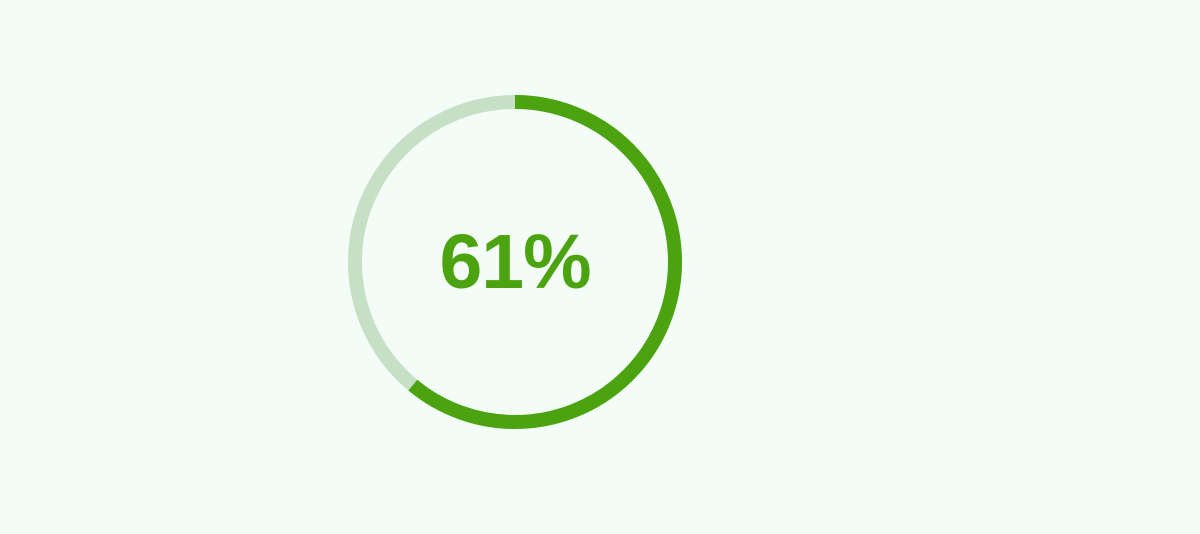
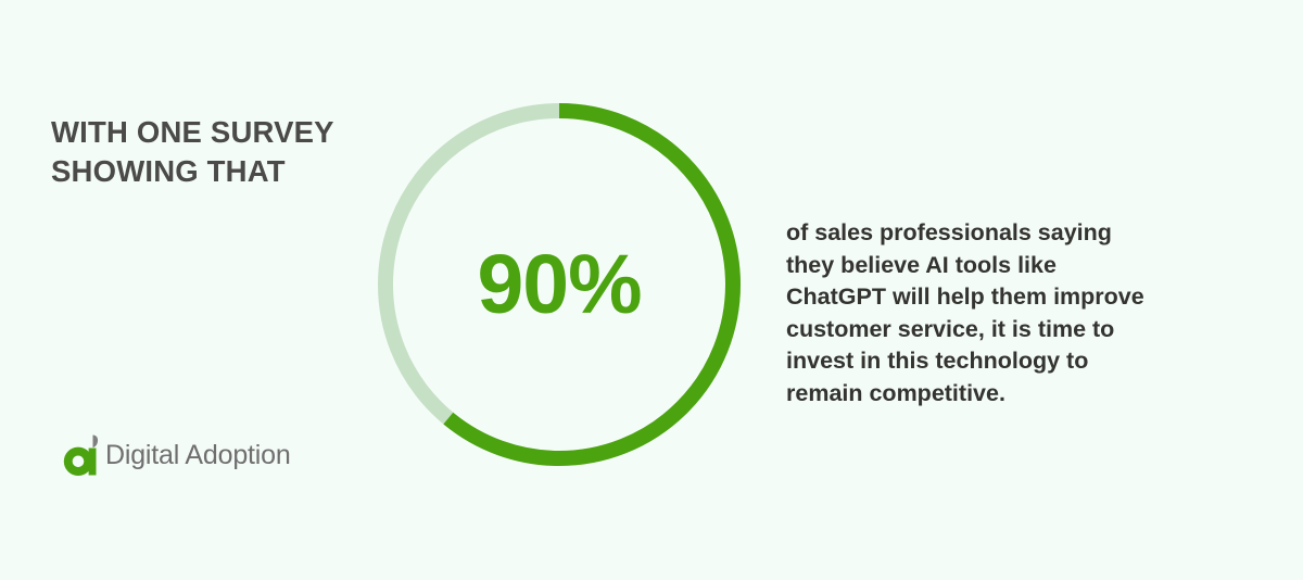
+ WITH ONE SURVEY
+ SHOWING THAT
- 61%
+ 90%
+ of sales professionals saying
+ they believe AI tools like
+ ChatGPT will help them improve
+ customer service, it is time to
+ invest in this technology to
+ remain competitive.
+ Digital Adoption
